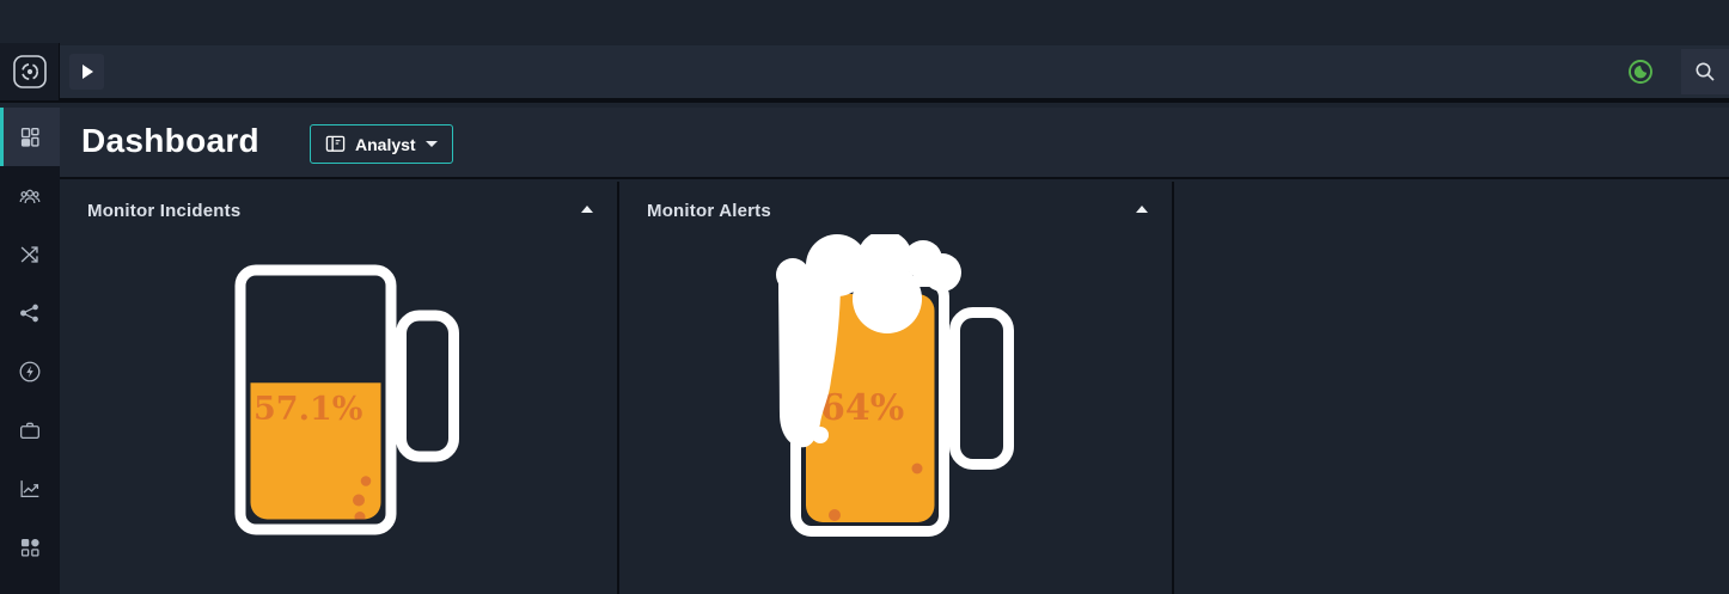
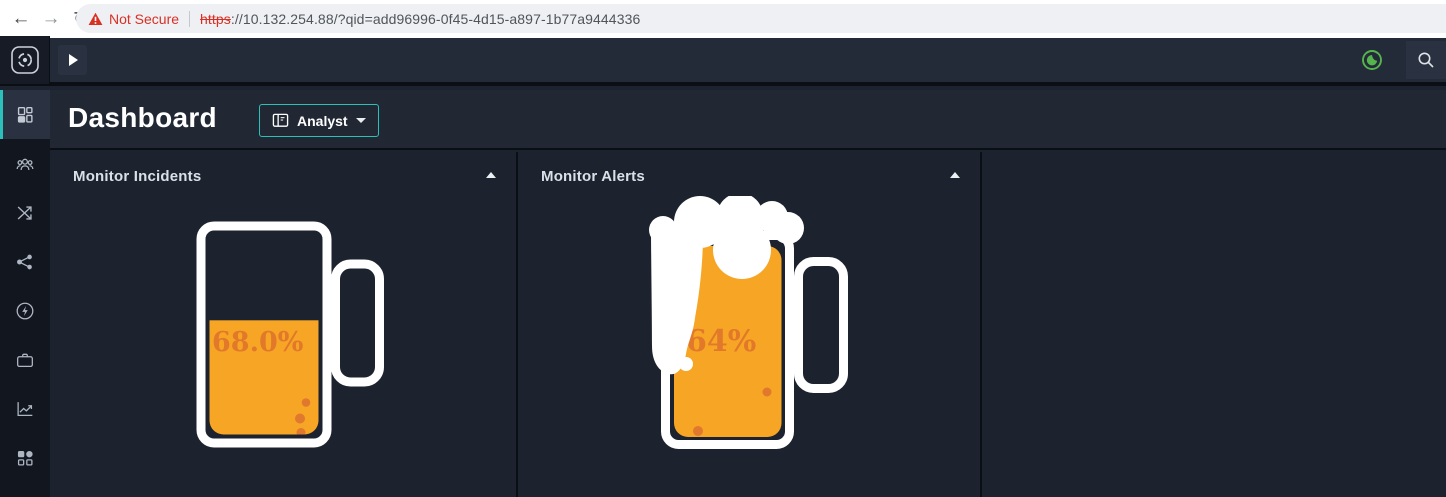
+ ←
+ →
+ Not Secure
+ https://10.132.254.88/?qid=add96996-0f45-4d15-a897-1b77a9444336
  Dashboard
  Analyst
  Monitor Incidents
- 57.1%
+ 68.0%
  Monitor Alerts
  64%
